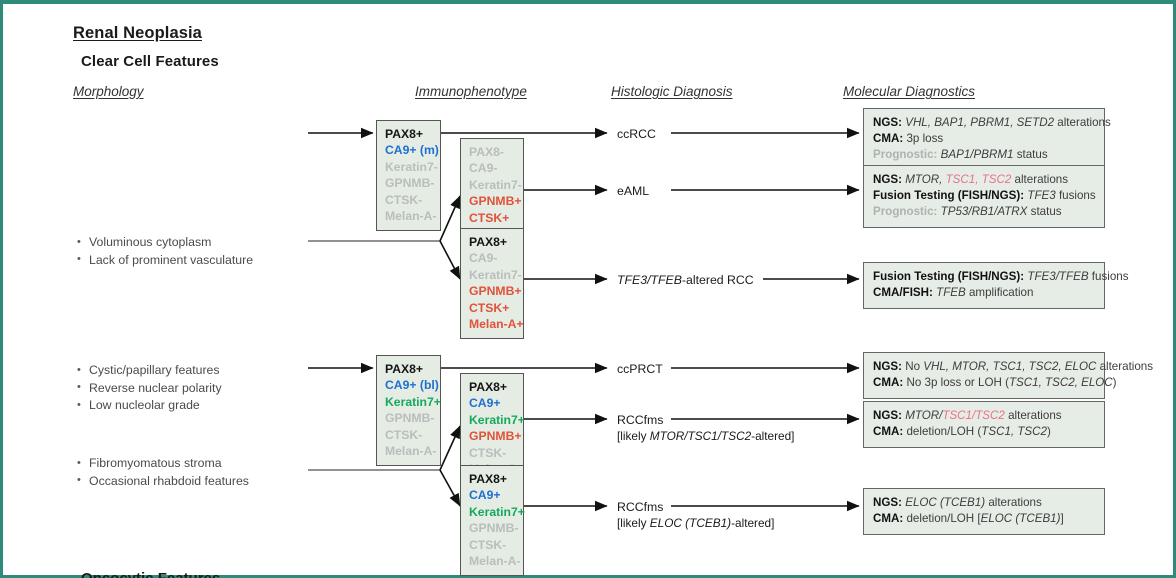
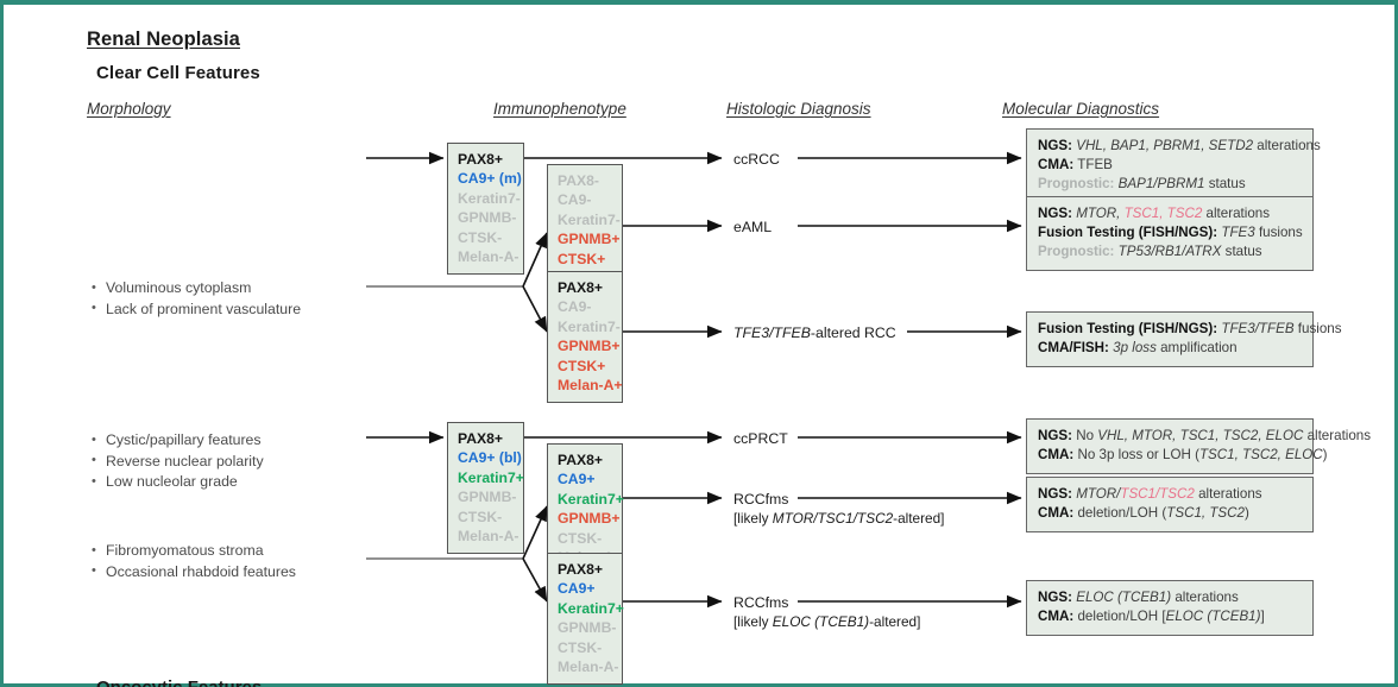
  Renal Neoplasia
  Clear Cell Features
  Morphology
  Immunophenotype
  Histologic Diagnosis
  Molecular Diagnostics
  Voluminous cytoplasm
  Lack of prominent vasculature
  Cystic/papillary features
  Reverse nuclear polarity
  Low nucleolar grade
  Fibromyomatous stroma
  Occasional rhabdoid features
  PAX8+
  CA9+ (m)
  Keratin7-
  GPNMB-
  CTSK-
  Melan-A-
  PAX8-
  CA9-
  Keratin7-
  GPNMB+
  CTSK+
  PAX8+
  CA9-
  Keratin7-
  GPNMB+
  CTSK+
  Melan-A+
  PAX8+
  CA9+ (bl)
  Keratin7+
  GPNMB-
  CTSK-
  Melan-A-
  PAX8+
  CA9+
  Keratin7+
  GPNMB+
  CTSK-
  PAX8+
  CA9+
  Keratin7+
  GPNMB-
  CTSK-
  Melan-A-
  ccRCC
  eAML
  TFE3/TFEB-altered RCC
  ccPRCT
  RCCfms
  [likely MTOR/TSC1/TSC2-altered]
  RCCfms
  [likely ELOC (TCEB1)-altered]
  NGS: VHL, BAP1, PBRM1, SETD2 alterations
- CMA: 3p loss
+ CMA: TFEB
  Prognostic: BAP1/PBRM1 status
  NGS: MTOR, TSC1, TSC2 alterations
  Fusion Testing (FISH/NGS): TFE3 fusions
  Prognostic: TP53/RB1/ATRX status
  Fusion Testing (FISH/NGS): TFE3/TFEB fusions
- CMA/FISH: TFEB amplification
+ CMA/FISH: 3p loss amplification
  NGS: No VHL, MTOR, TSC1, TSC2, ELOC alterations
  CMA: No 3p loss or LOH (TSC1, TSC2, ELOC)
  NGS: MTOR/TSC1/TSC2 alterations
  CMA: deletion/LOH (TSC1, TSC2)
  NGS: ELOC (TCEB1) alterations
  CMA: deletion/LOH [ELOC (TCEB1)]
